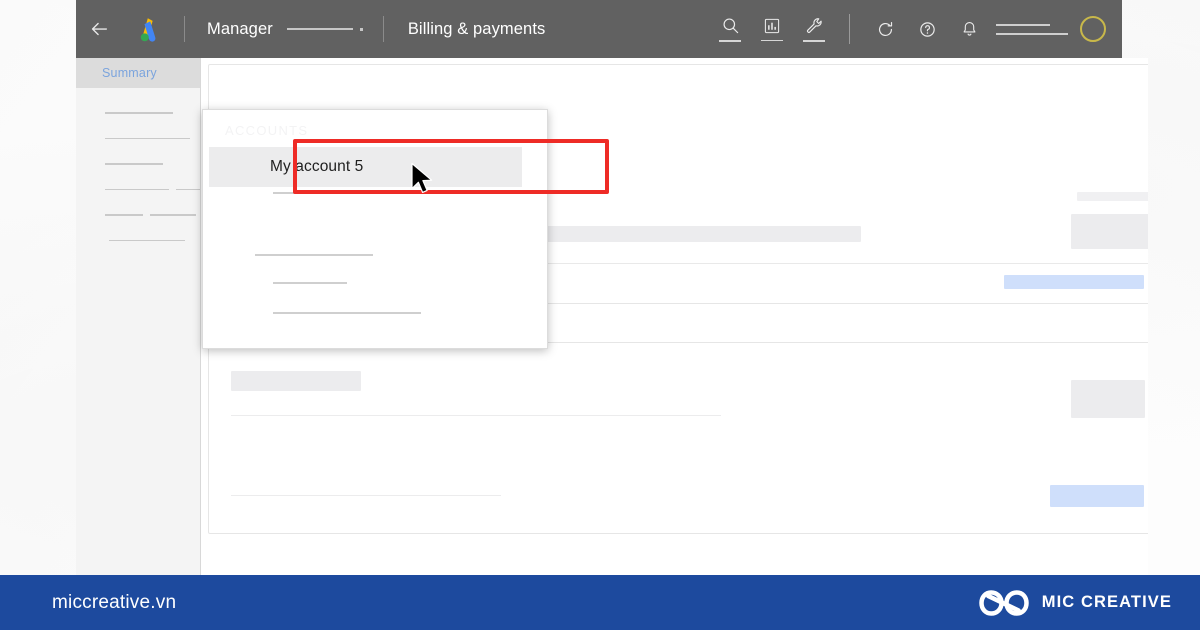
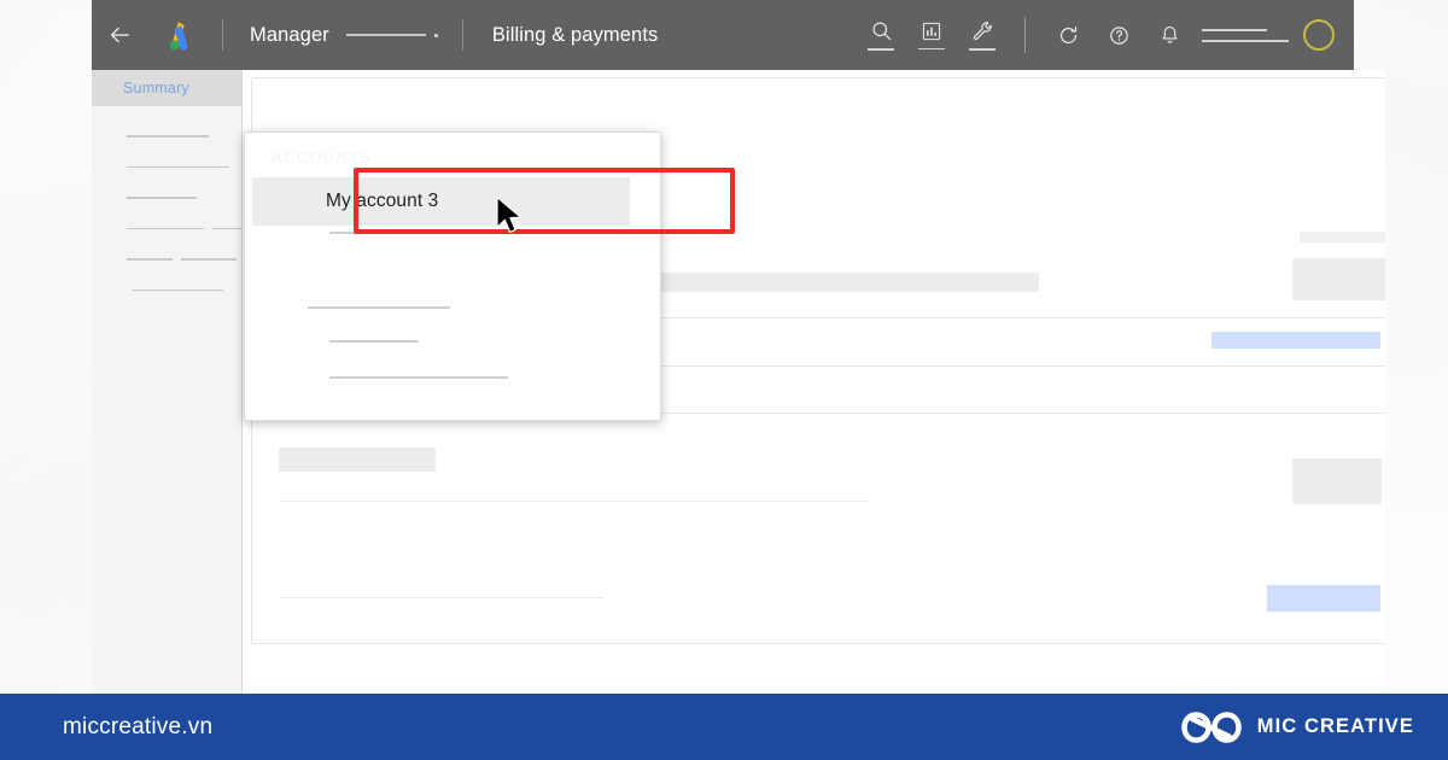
  Manager
  Billing & payments
  Summary
- My account 5
+ My account 3
  miccreative.vn
  MIC CREATIVE
